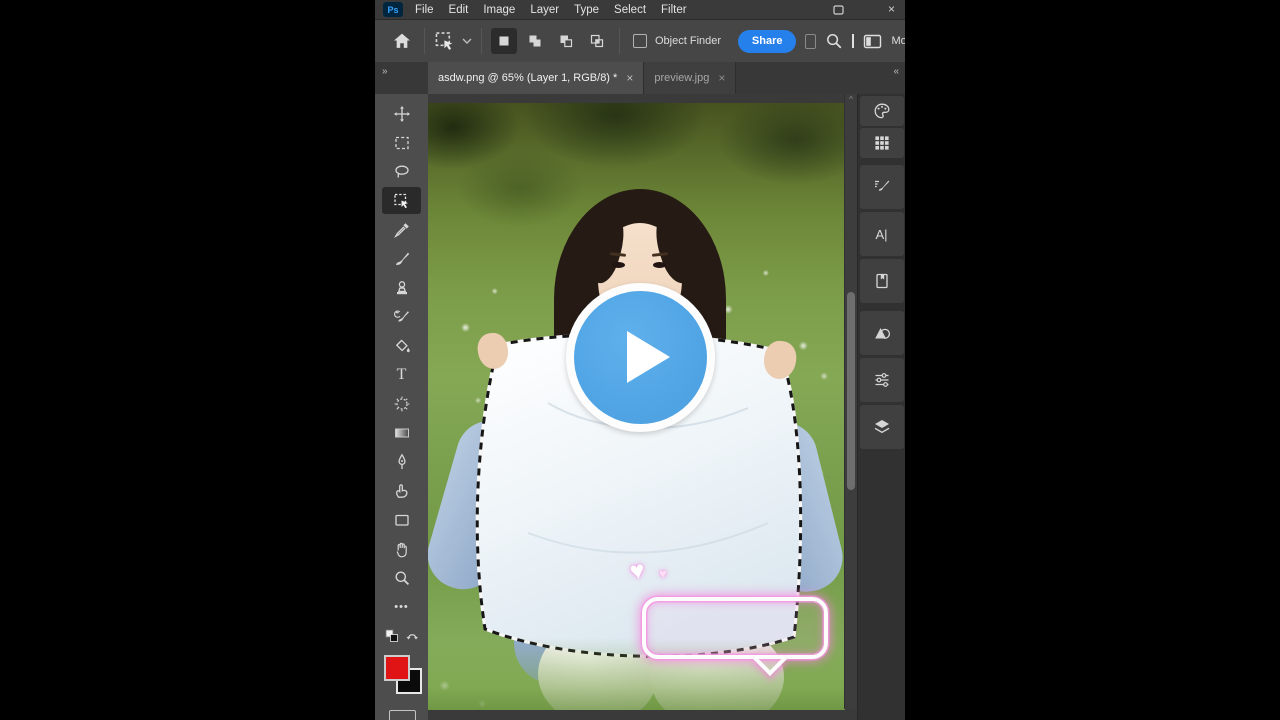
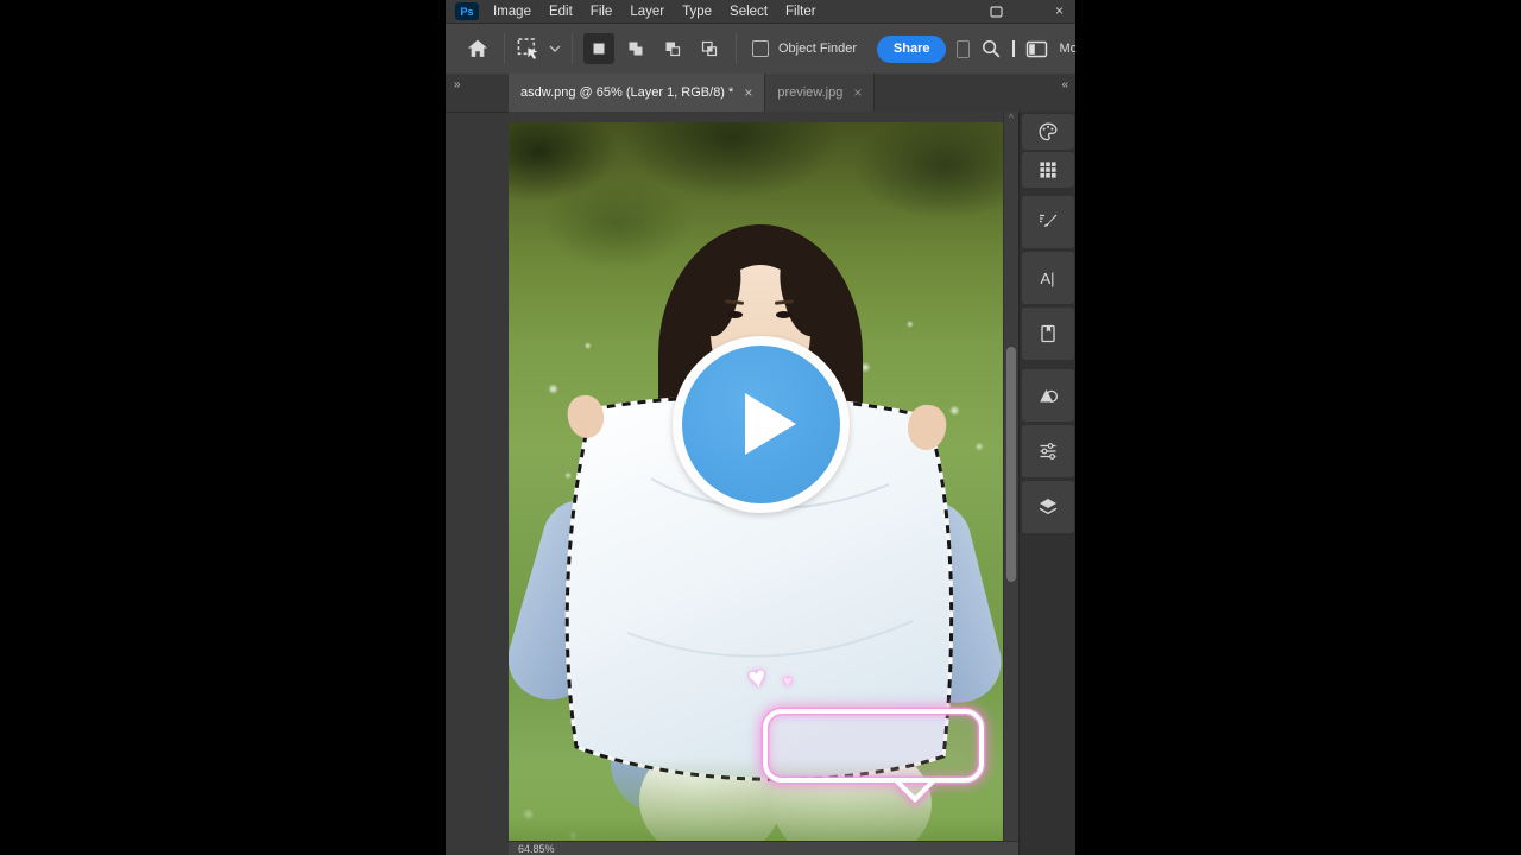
  Ps
- File
+ Image
  Edit
- Image
+ File
  Layer
  Type
  Select
  Filter
  ×
  Object Finder
  Share
  »
  asdw.png @ 65% (Layer 1, RGB/8) *
  ×
  preview.jpg
  ×
  «
- T
- •••
  ♥
  ^
+ 64.85%
  A|
